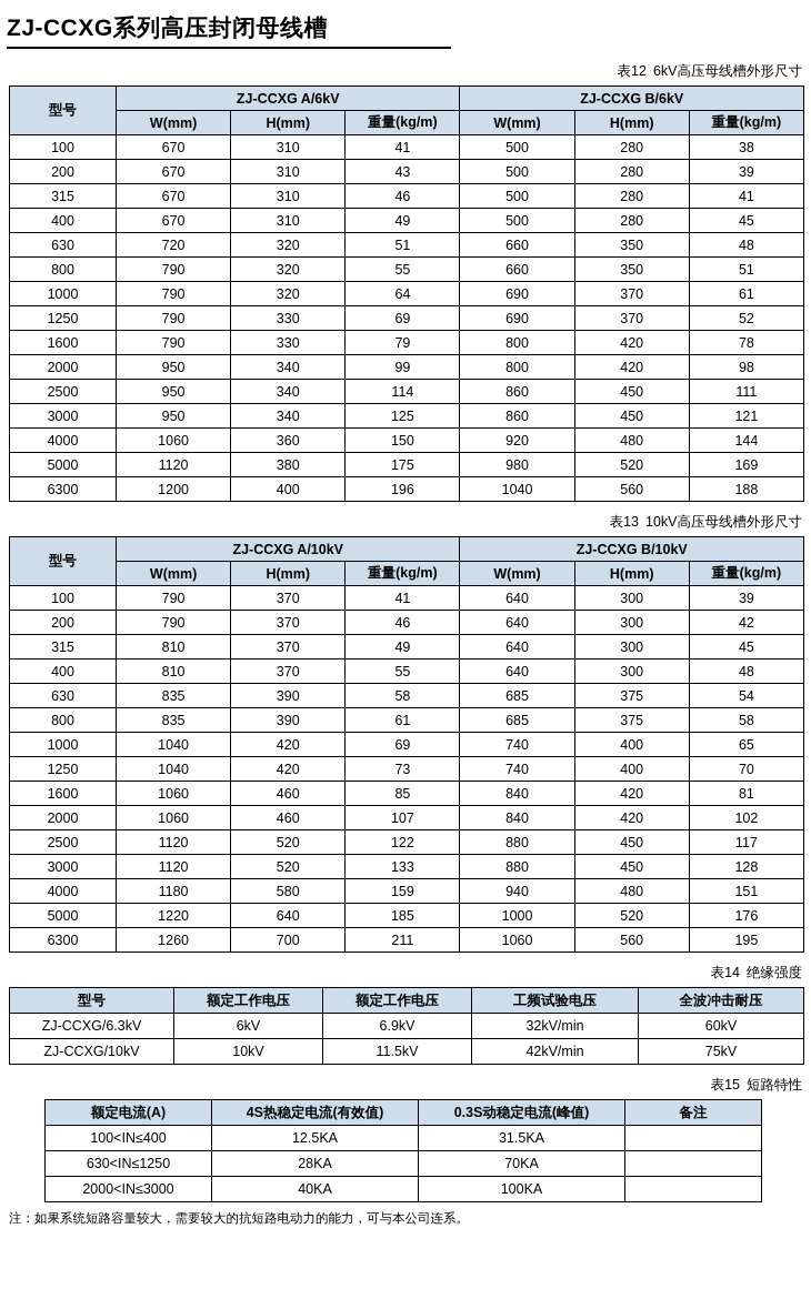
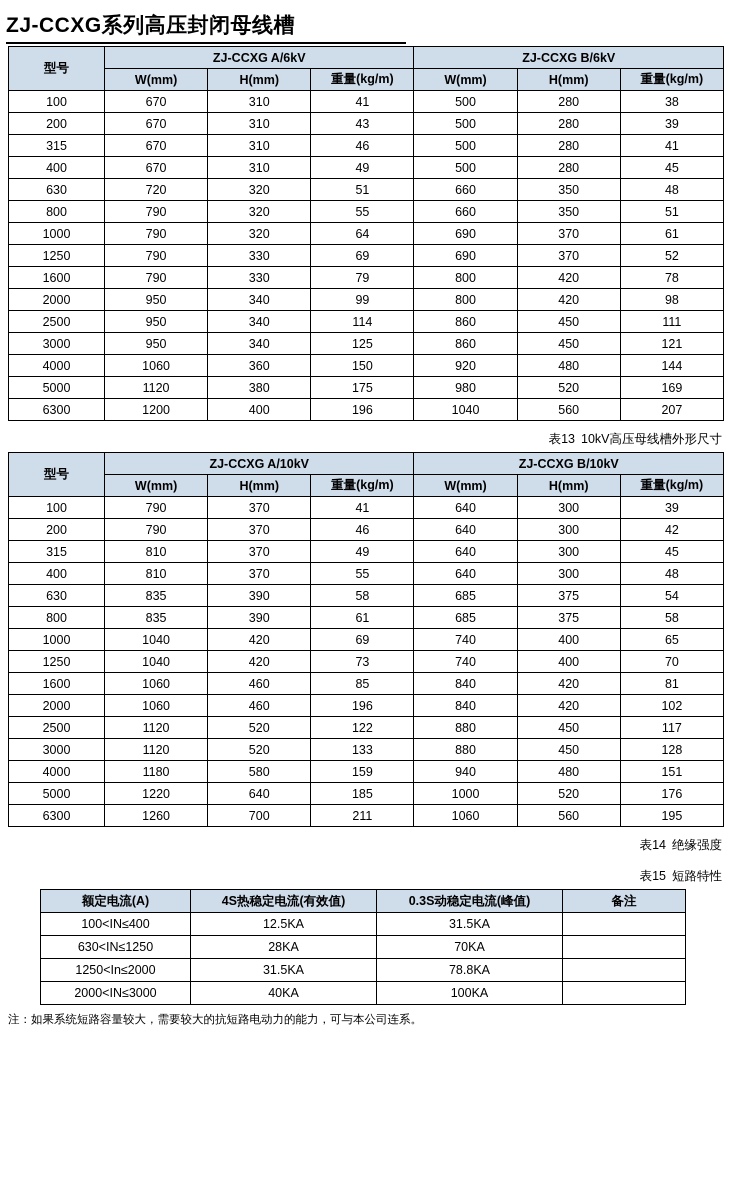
  ZJ-CCXG系列高压封闭母线槽
- 表12 6kV高压母线槽外形尺寸
  型号	ZJ-CCXG A/6kV	ZJ-CCXG B/6kV
  W(mm)	H(mm)	重量(kg/m)	W(mm)	H(mm)	重量(kg/m)
  100	670	310	41	500	280	38
  200	670	310	43	500	280	39
  315	670	310	46	500	280	41
  400	670	310	49	500	280	45
  630	720	320	51	660	350	48
  800	790	320	55	660	350	51
  1000	790	320	64	690	370	61
  1250	790	330	69	690	370	52
  1600	790	330	79	800	420	78
  2000	950	340	99	800	420	98
  2500	950	340	114	860	450	111
  3000	950	340	125	860	450	121
  4000	1060	360	150	920	480	144
  5000	1120	380	175	980	520	169
- 6300	1200	400	196	1040	560	188
+ 6300	1200	400	196	1040	560	207
  表13 10kV高压母线槽外形尺寸
  型号	ZJ-CCXG A/10kV	ZJ-CCXG B/10kV
  W(mm)	H(mm)	重量(kg/m)	W(mm)	H(mm)	重量(kg/m)
  100	790	370	41	640	300	39
  200	790	370	46	640	300	42
  315	810	370	49	640	300	45
  400	810	370	55	640	300	48
  630	835	390	58	685	375	54
  800	835	390	61	685	375	58
  1000	1040	420	69	740	400	65
  1250	1040	420	73	740	400	70
  1600	1060	460	85	840	420	81
- 2000	1060	460	107	840	420	102
+ 2000	1060	460	196	840	420	102
  2500	1120	520	122	880	450	117
  3000	1120	520	133	880	450	128
  4000	1180	580	159	940	480	151
  5000	1220	640	185	1000	520	176
  6300	1260	700	211	1060	560	195
  表14 绝缘强度
- 型号	额定工作电压	额定工作电压	工频试验电压	全波冲击耐压
- ZJ-CCXG/6.3kV	6kV	6.9kV	32kV/min	60kV
- ZJ-CCXG/10kV	10kV	11.5kV	42kV/min	75kV
  表15 短路特性
  额定电流(A)	4S热稳定电流(有效值)	0.3S动稳定电流(峰值)	备注
  100<IN≤400	12.5KA	31.5KA
  630<IN≤1250	28KA	70KA
+ 1250<In≤2000	31.5KA	78.8KA
  2000<IN≤3000	40KA	100KA
  注：如果系统短路容量较大，需要较大的抗短路电动力的能力，可与本公司连系。
